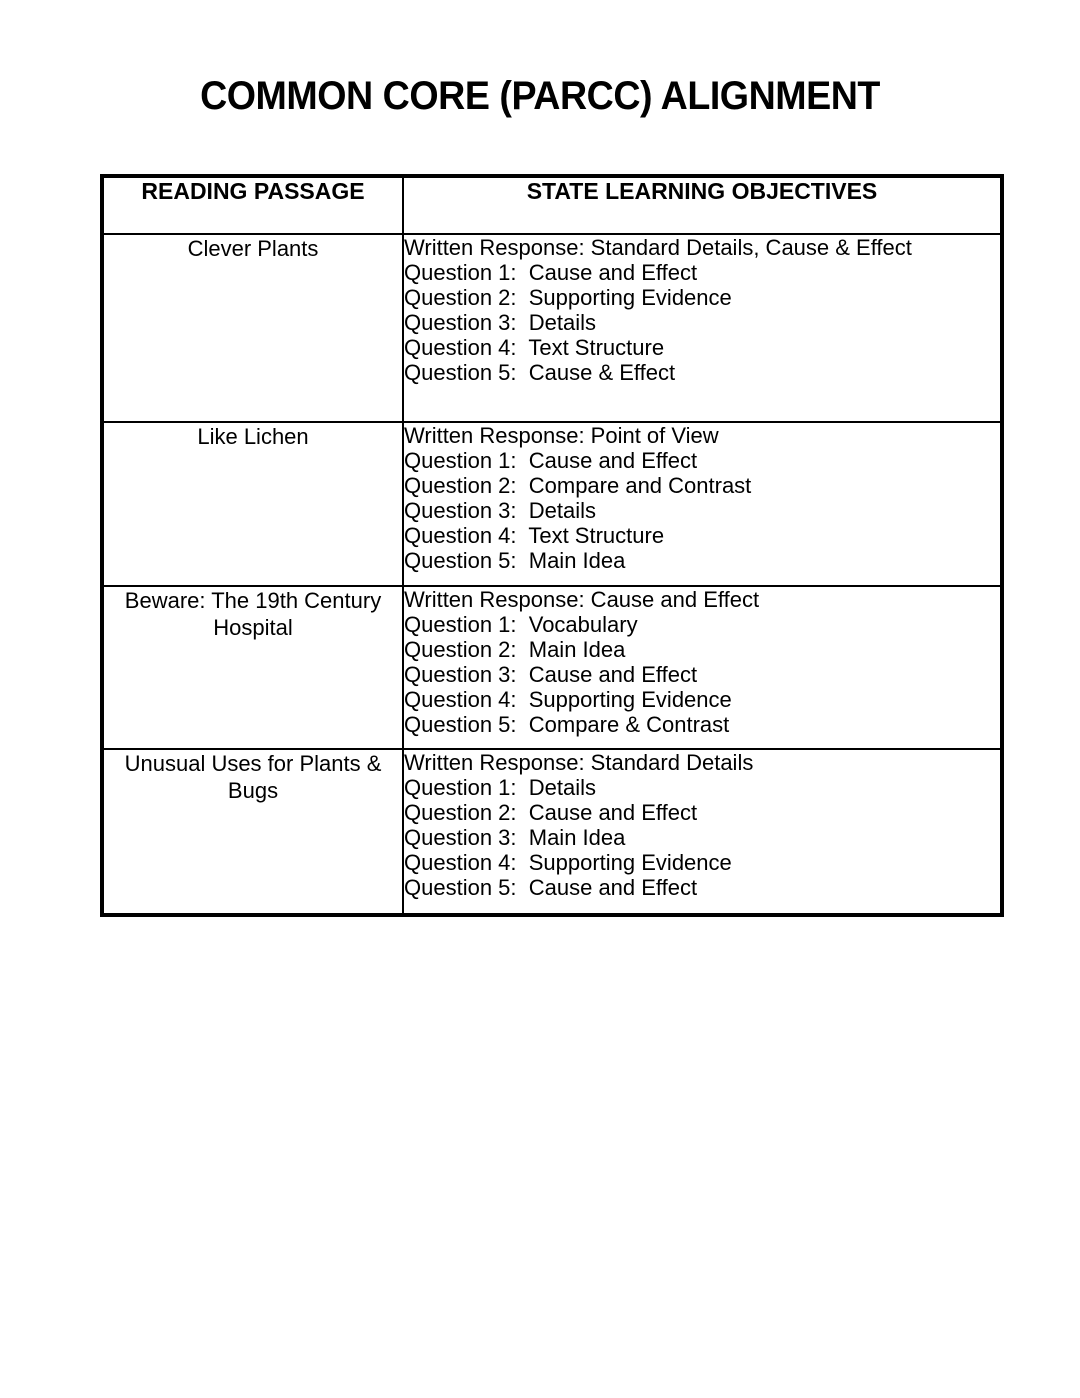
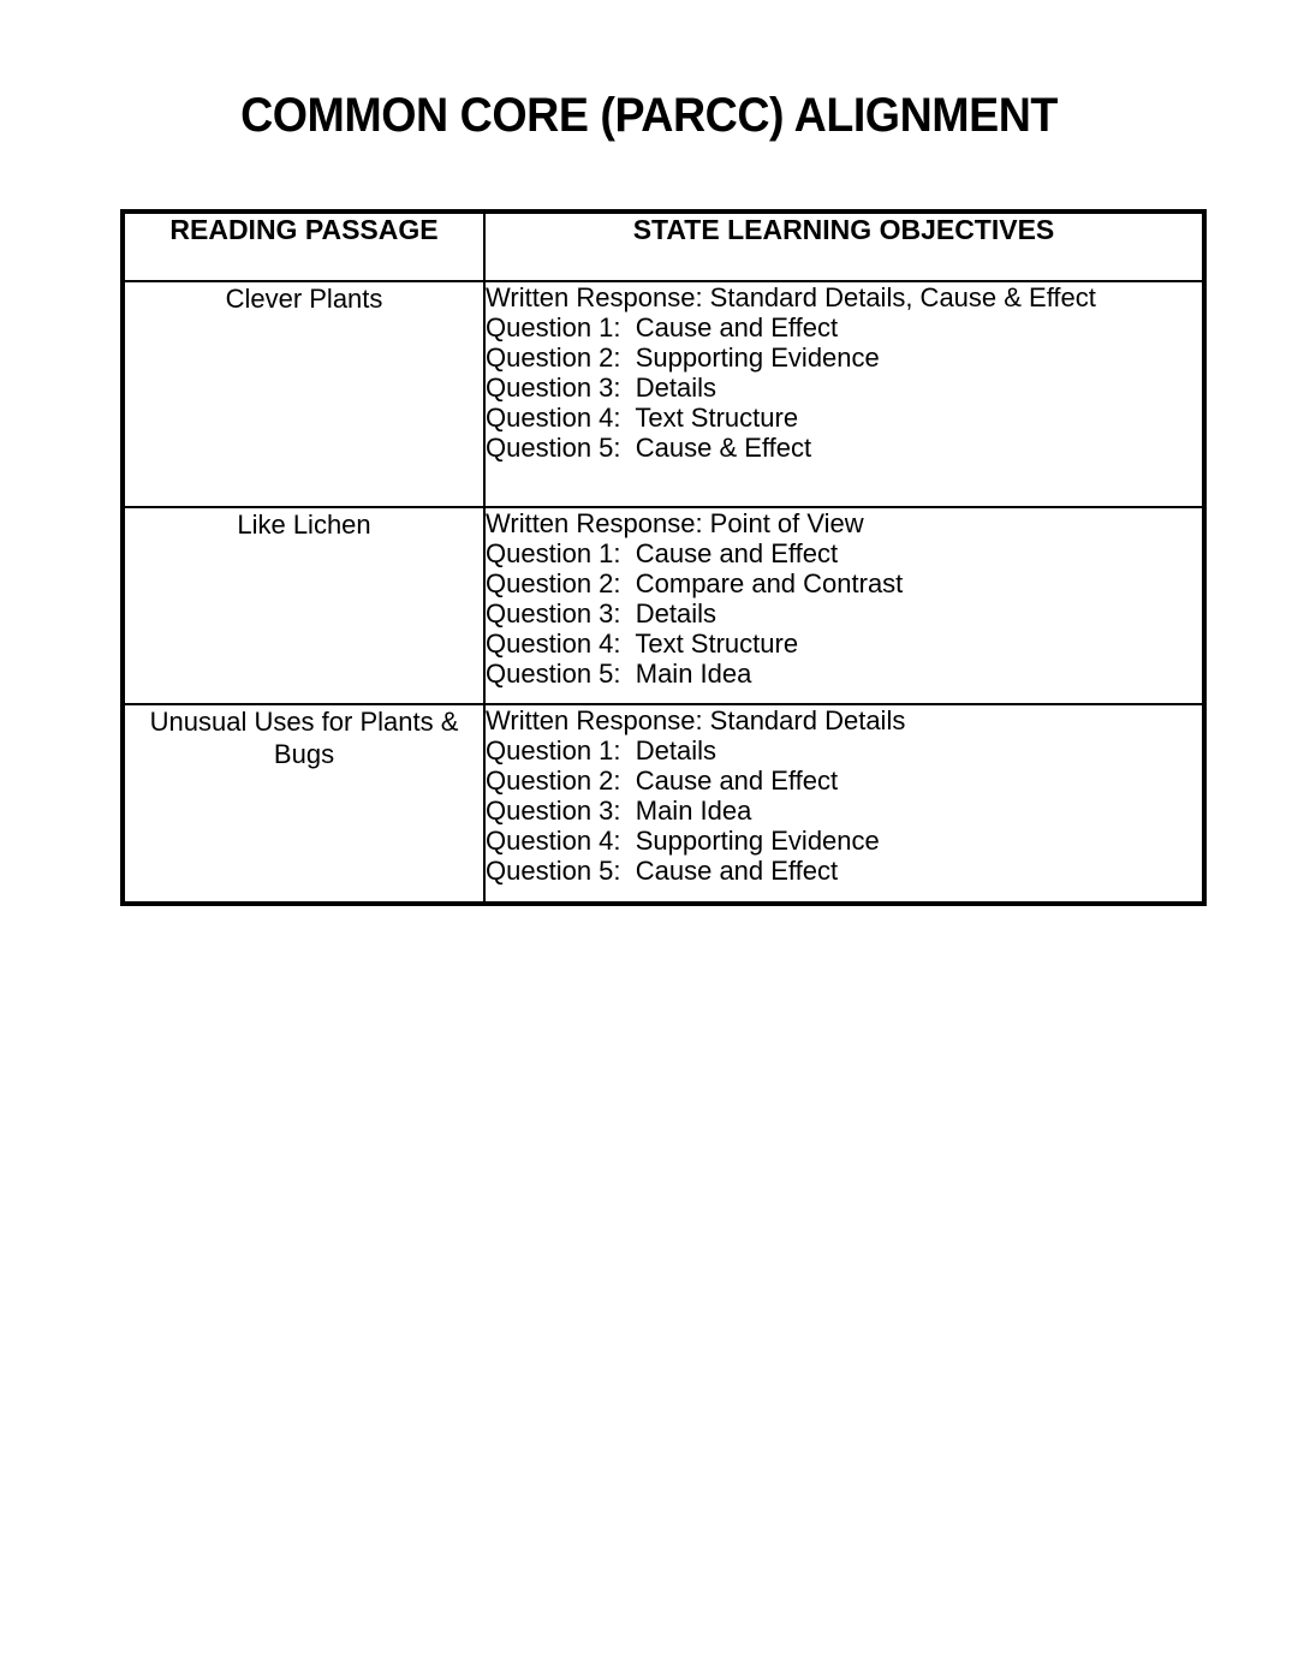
  COMMON CORE (PARCC) ALIGNMENT
  READING PASSAGE	STATE LEARNING OBJECTIVES
  Clever Plants	Written Response: Standard Details, Cause & Effect Question 1: Cause and Effect Question 2: Supporting Evidence Question 3: Details Question 4: Text Structure Question 5: Cause & Effect
  Like Lichen	Written Response: Point of View Question 1: Cause and Effect Question 2: Compare and Contrast Question 3: Details Question 4: Text Structure Question 5: Main Idea
- Beware: The 19th Century Hospital	Written Response: Cause and Effect Question 1: Vocabulary Question 2: Main Idea Question 3: Cause and Effect Question 4: Supporting Evidence Question 5: Compare & Contrast
  Unusual Uses for Plants & Bugs	Written Response: Standard Details Question 1: Details Question 2: Cause and Effect Question 3: Main Idea Question 4: Supporting Evidence Question 5: Cause and Effect
